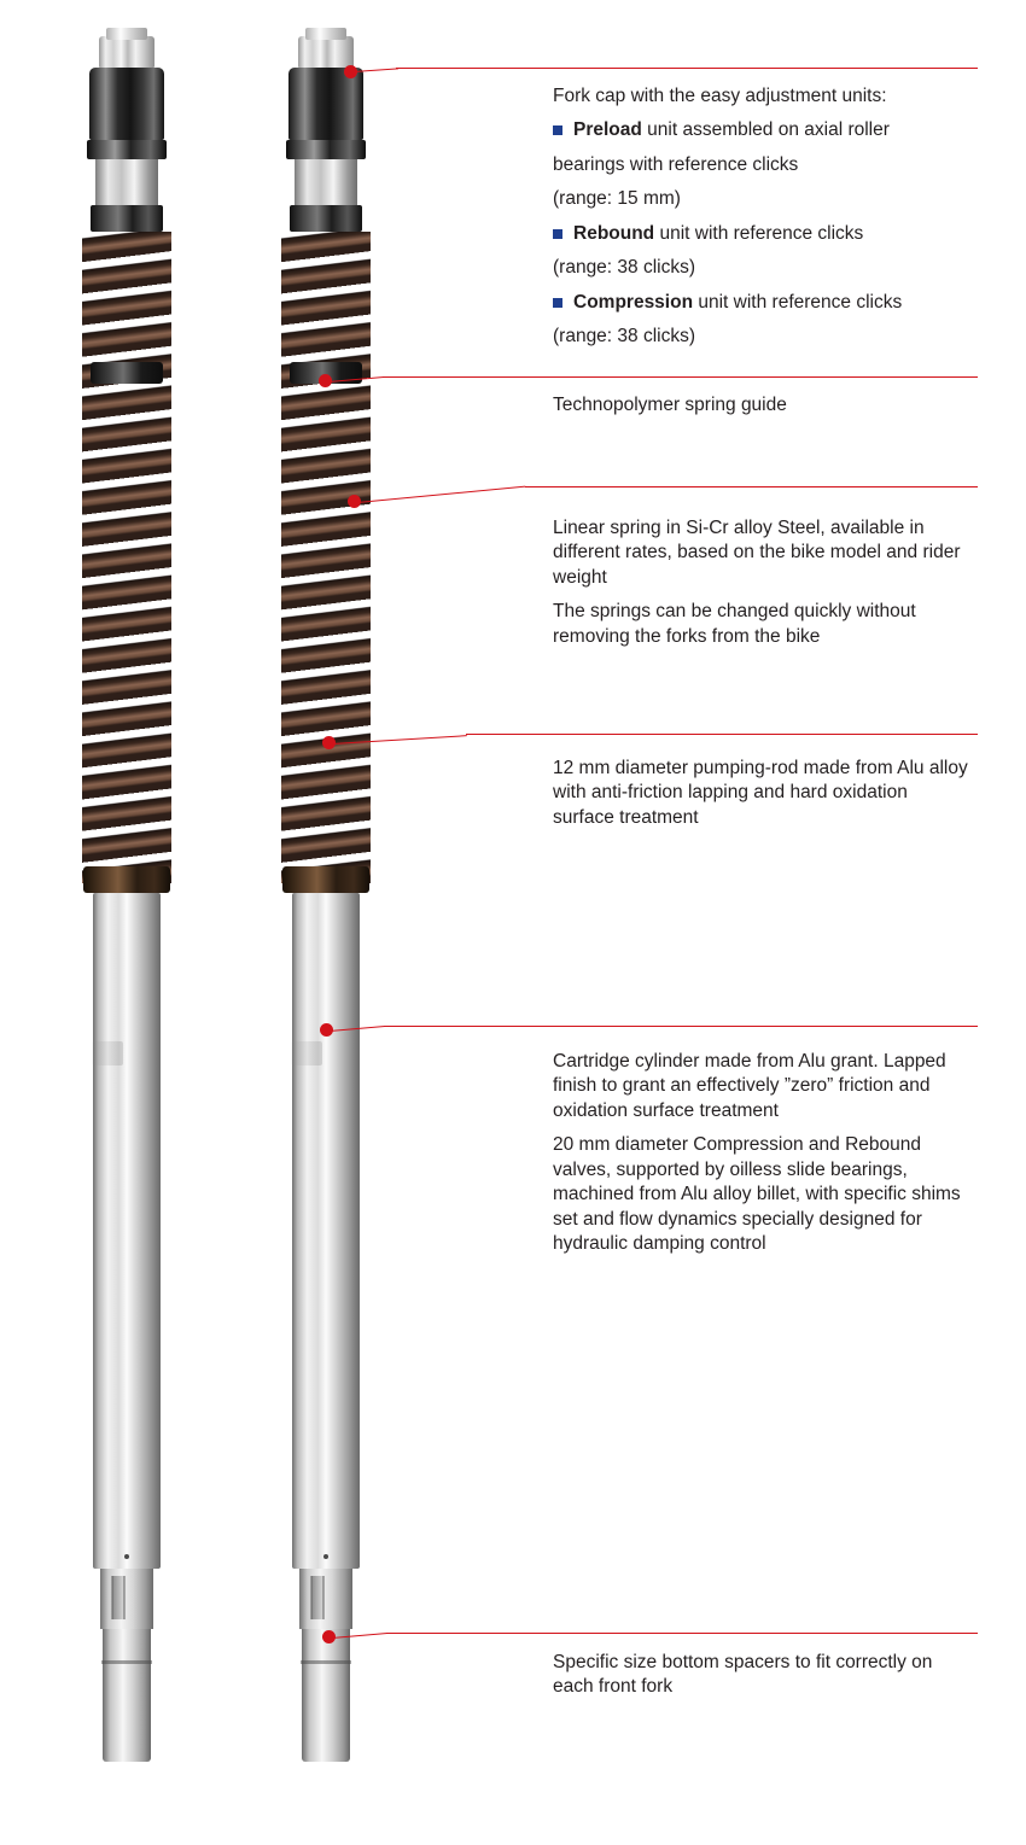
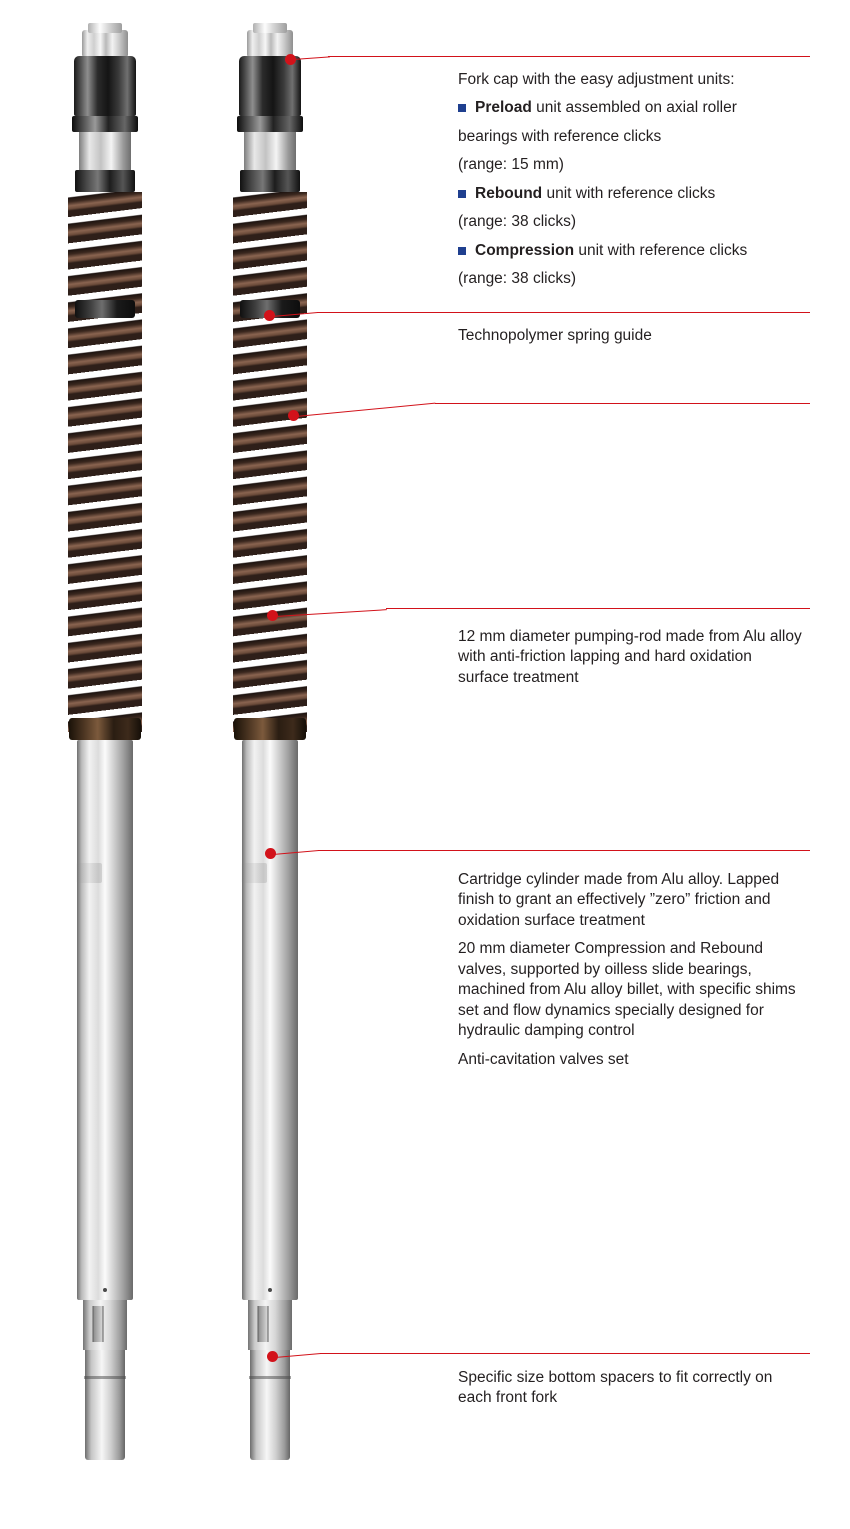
  Fork cap with the easy adjustment units:
  Preload unit assembled on axial roller
  bearings with reference clicks
  (range: 15 mm)
  Rebound unit with reference clicks
  (range: 38 clicks)
  Compression unit with reference clicks
  (range: 38 clicks)
  Technopolymer spring guide
- Linear spring in Si-Cr alloy Steel, available in different rates, based on the bike model and rider weight
- The springs can be changed quickly without removing the forks from the bike
  12 mm diameter pumping-rod made from Alu alloy with anti-friction lapping and hard oxidation surface treatment
- Cartridge cylinder made from Alu grant. Lapped finish to grant an effectively ”zero” friction and oxidation surface treatment
+ Cartridge cylinder made from Alu alloy. Lapped finish to grant an effectively ”zero” friction and oxidation surface treatment
  20 mm diameter Compression and Rebound valves, supported by oilless slide bearings, machined from Alu alloy billet, with specific shims set and flow dynamics specially designed for hydraulic damping control
+ Anti-cavitation valves set
  Specific size bottom spacers to fit correctly on each front fork
